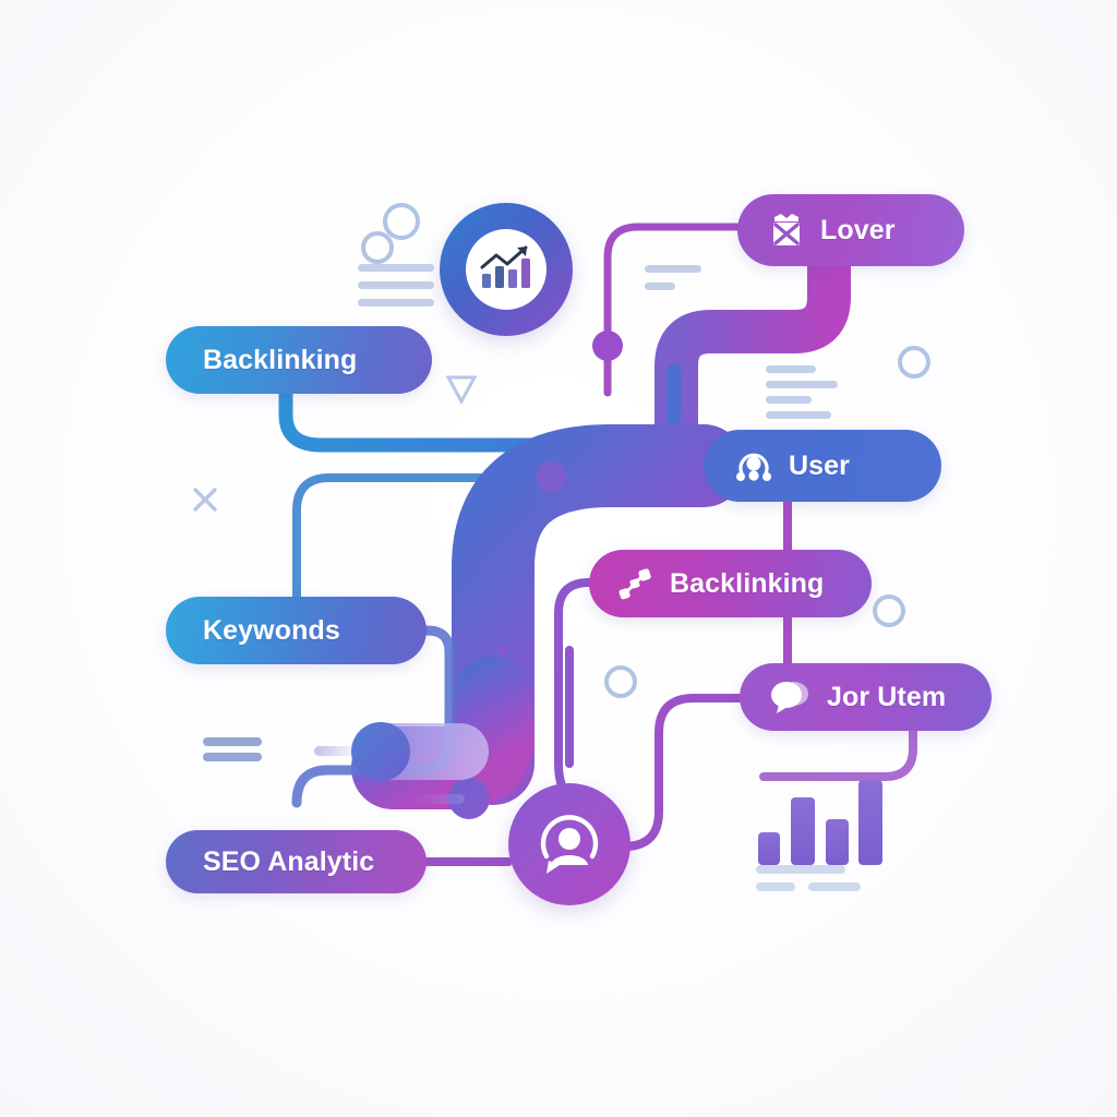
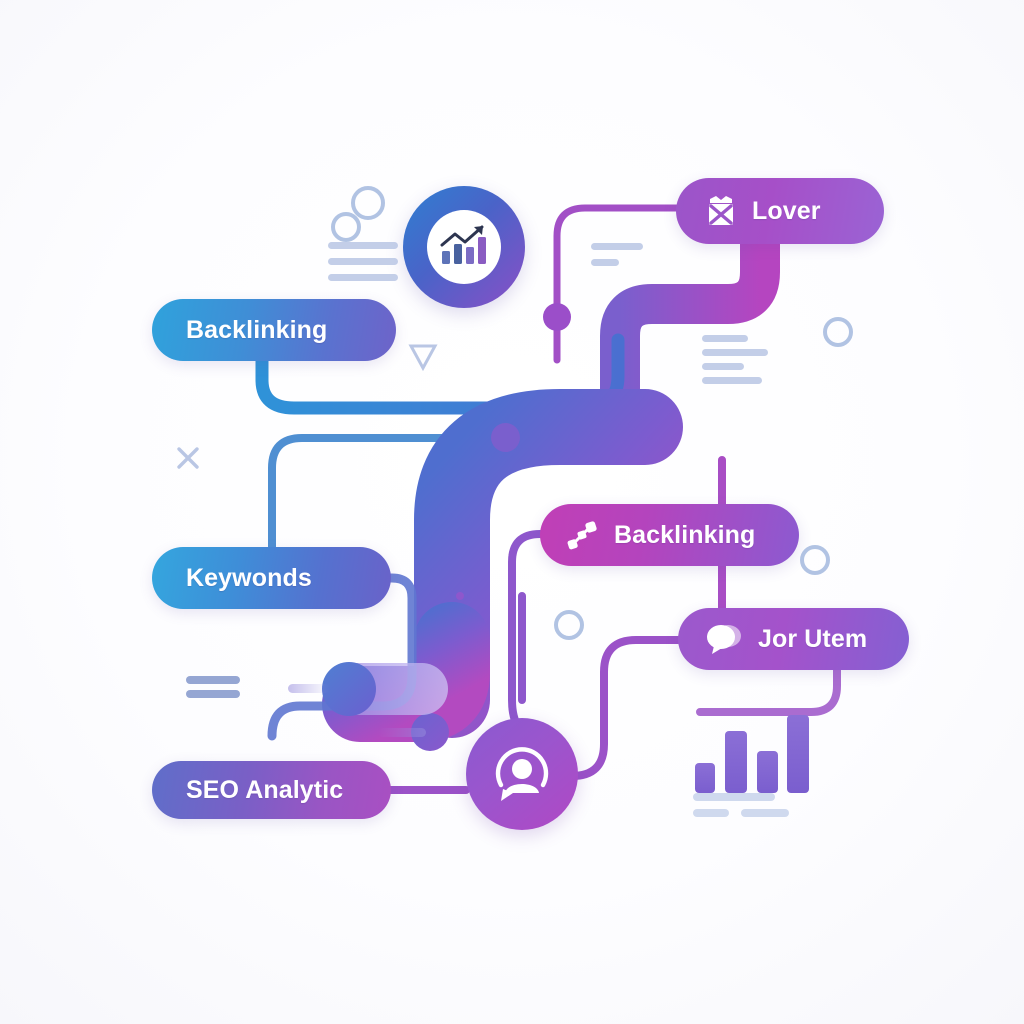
  Backlinking
  Keywonds
  SEO Analytic
  Lover
- User
  Backlinking
  Jor Utem
